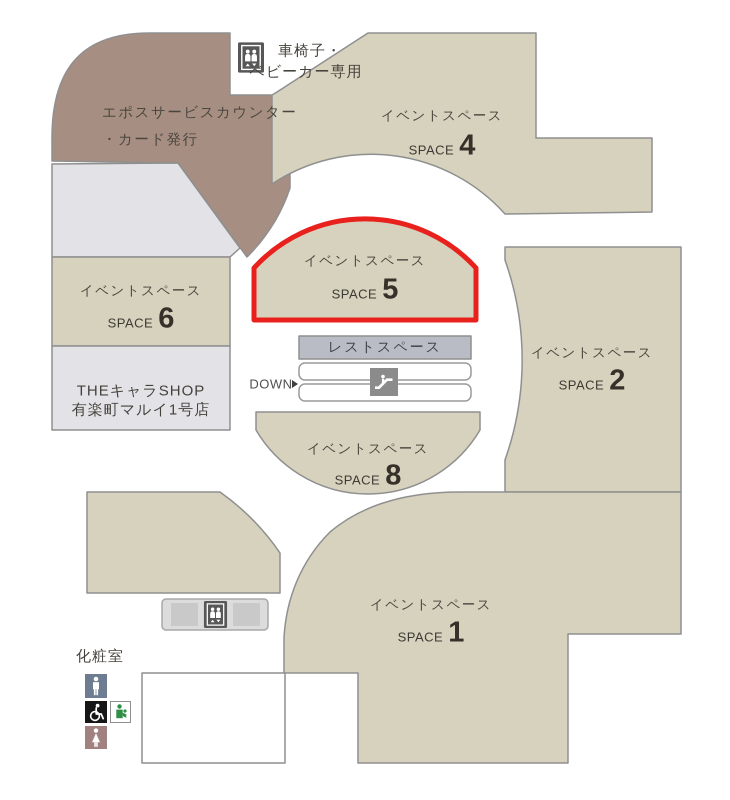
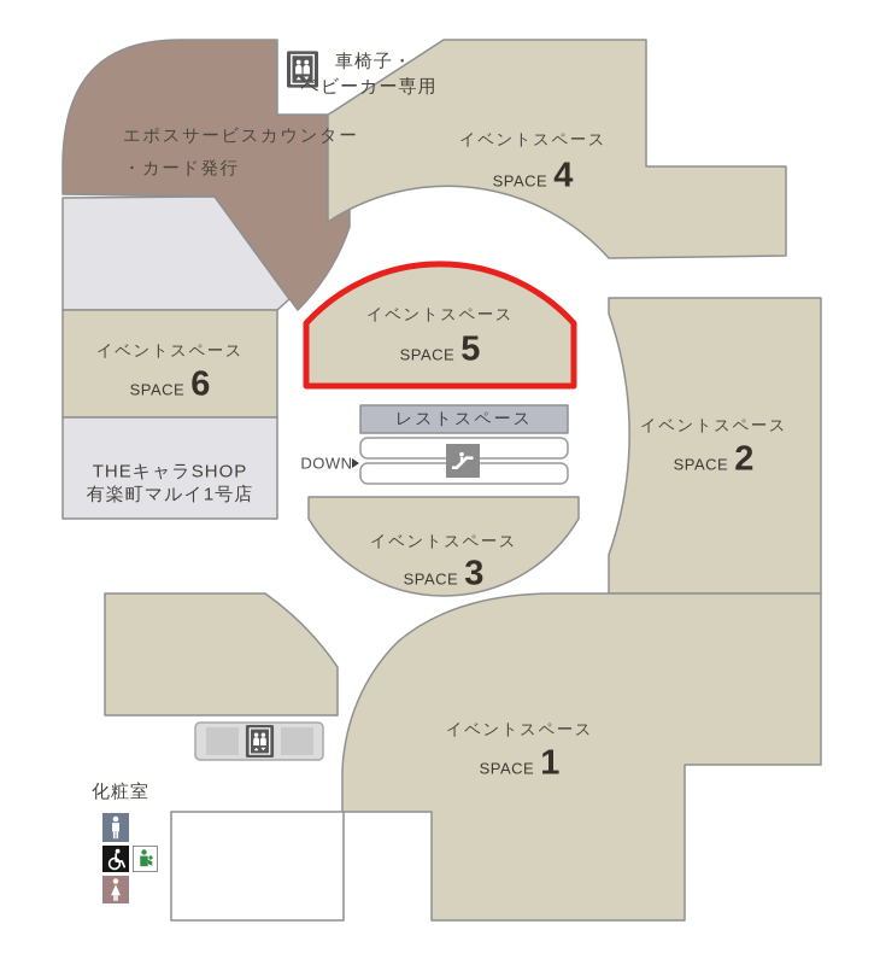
  車椅子・
  ベビーカー専用
  エポスサービスカウンター
  ・カード発行
  イベントスペース
  SPACE
  4
  イベントスペース
  SPACE
  5
  イベントスペース
  SPACE
  6
  イベントスペース
  SPACE
  2
  イベントスペース
  SPACE
- 8
+ 3
  イベントスペース
  SPACE
  1
  THEキャラSHOP
  有楽町マルイ1号店
  レストスペース
  DOWN
  化粧室
